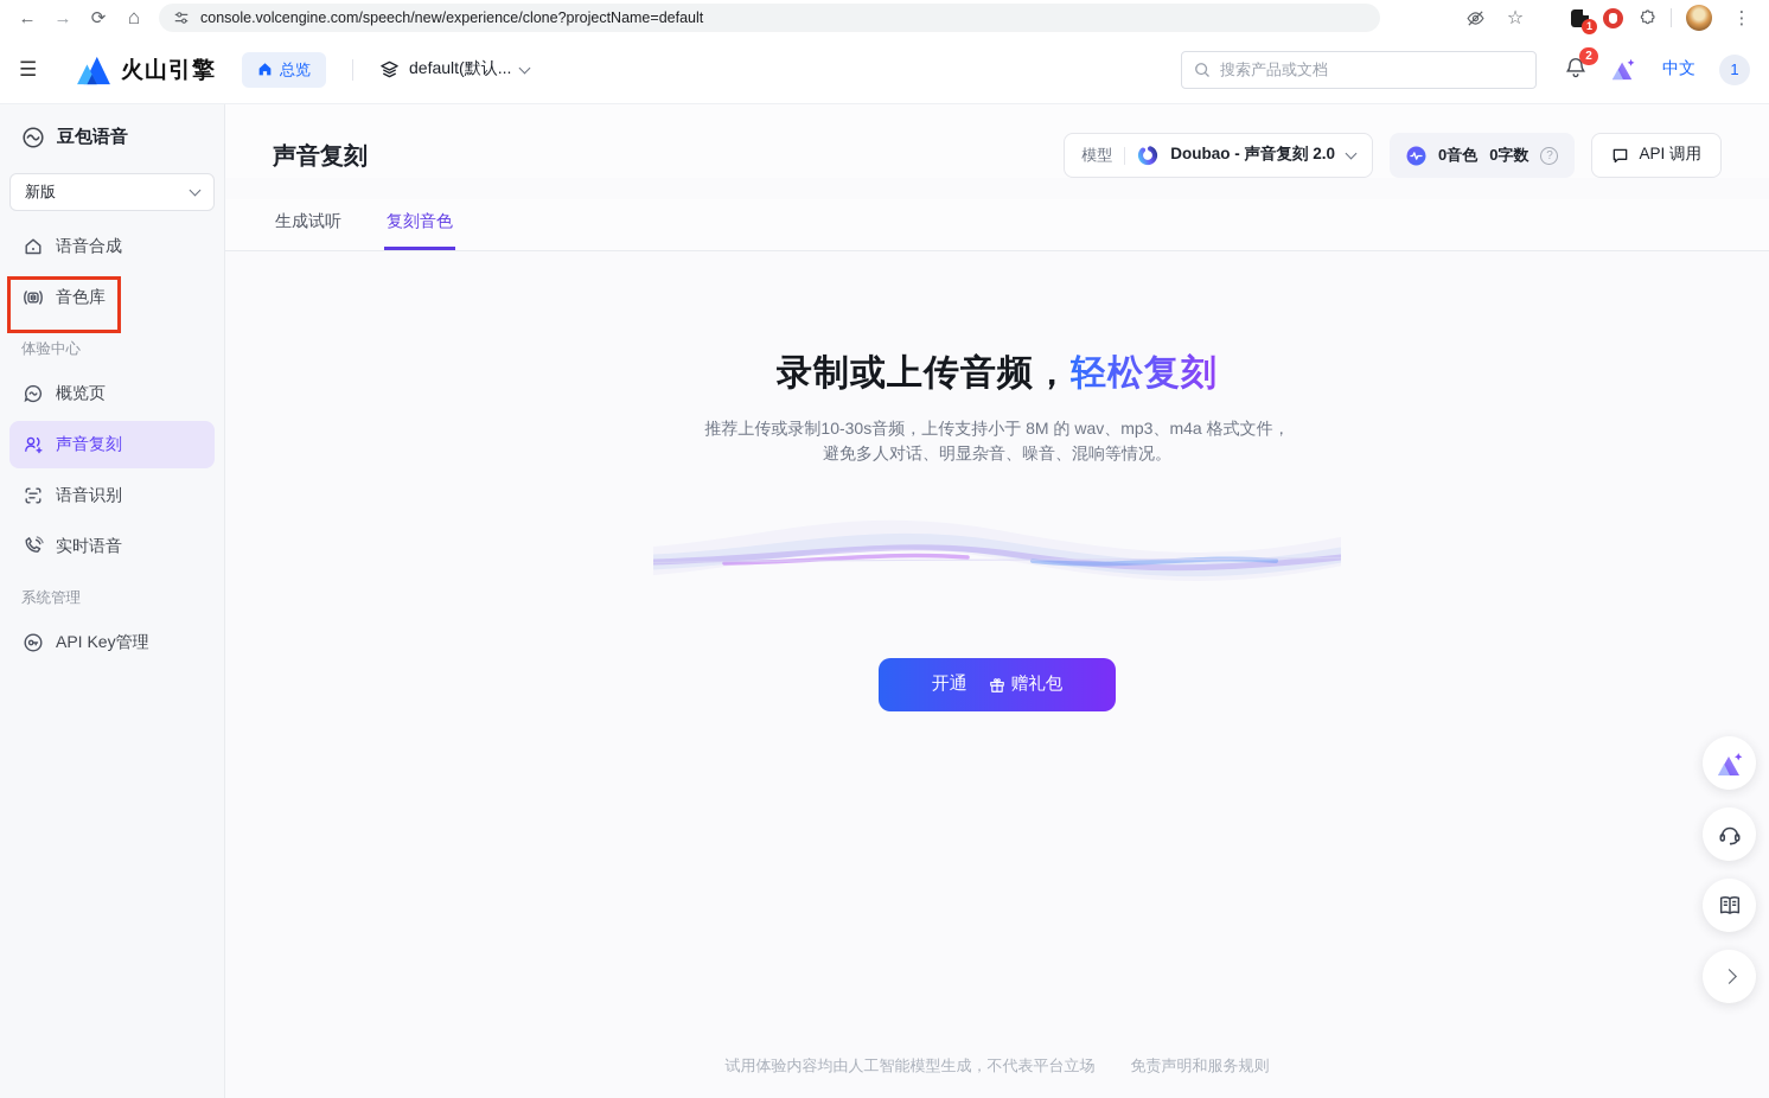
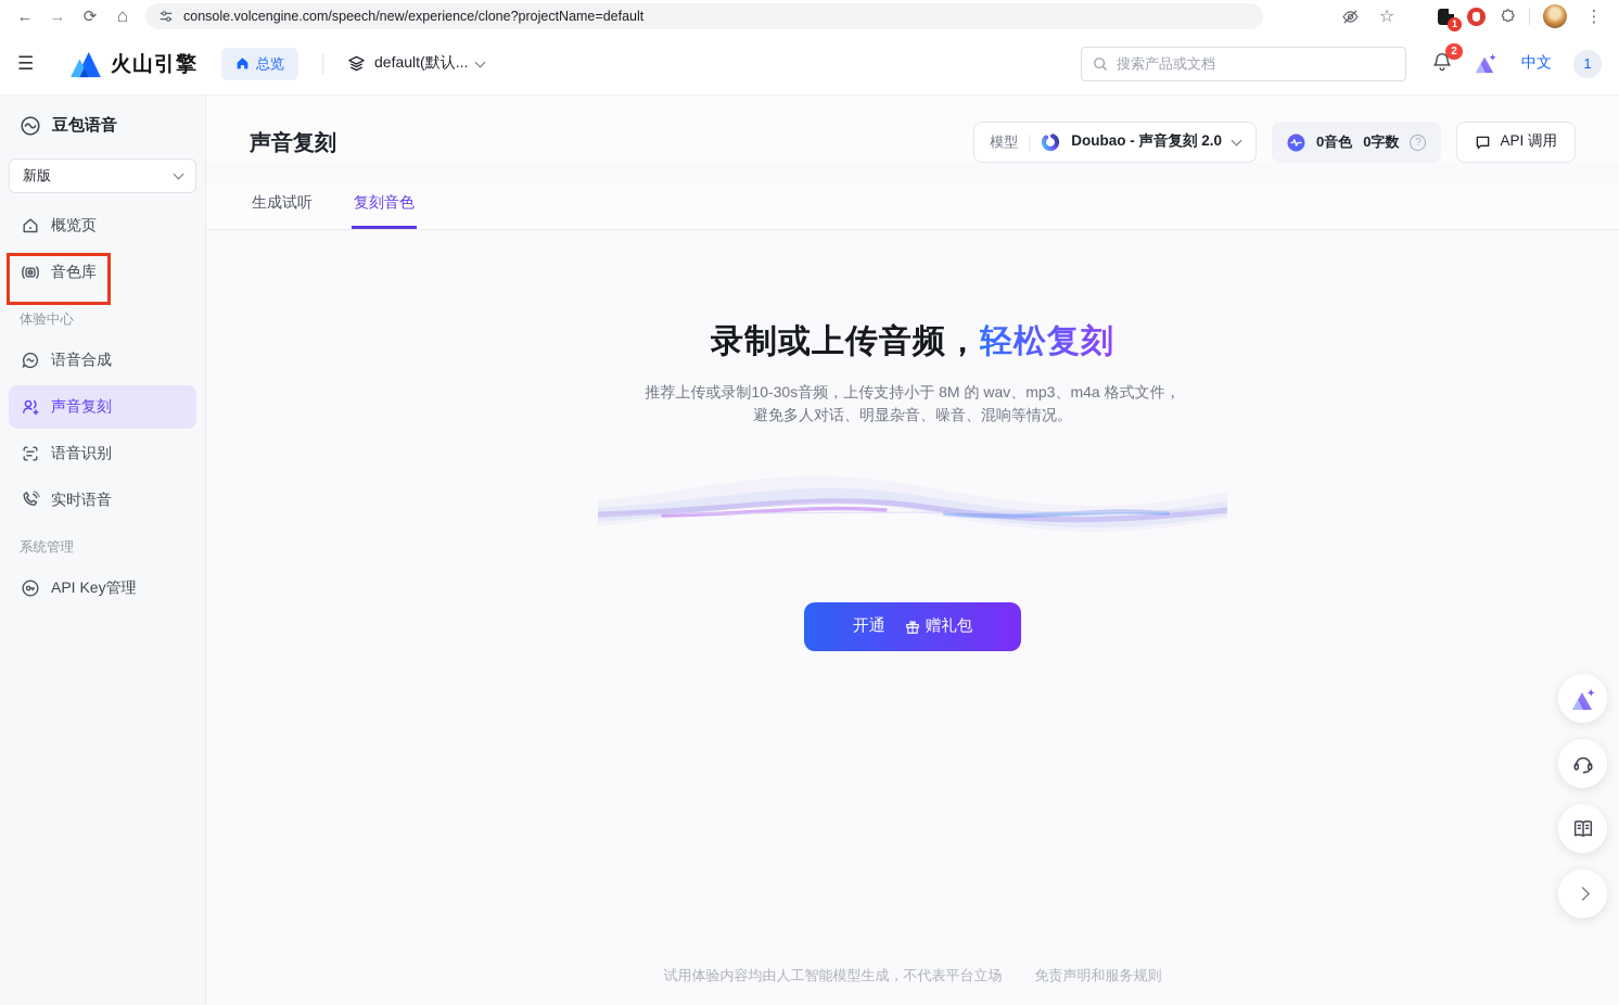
  ←
  →
  ⟳
  ⌂
  console.volcengine.com/speech/new/experience/clone?projectName=default
  ☆
  1
  ⋮
  ☰
  火山引擎
  总览
  default(默认...
  搜索产品或文档
  2
  中文
  1
  豆包语音
  新版
- 语音合成
+ 概览页
  音色库
  体验中心
- 概览页
+ 语音合成
  声音复刻
  语音识别
  实时语音
  系统管理
  API Key管理
  声音复刻
  模型
  Doubao - 声音复刻 2.0
  0音色
  0字数
  ?
  API 调用
  生成试听
  复刻音色
  录制或上传音频，轻松复刻
  推荐上传或录制10-30s音频，上传支持小于 8M 的 wav、mp3、m4a 格式文件，
  避免多人对话、明显杂音、噪音、混响等情况。
  开通
  赠礼包
  试用体验内容均由人工智能模型生成，不代表平台立场
  免责声明和服务规则
